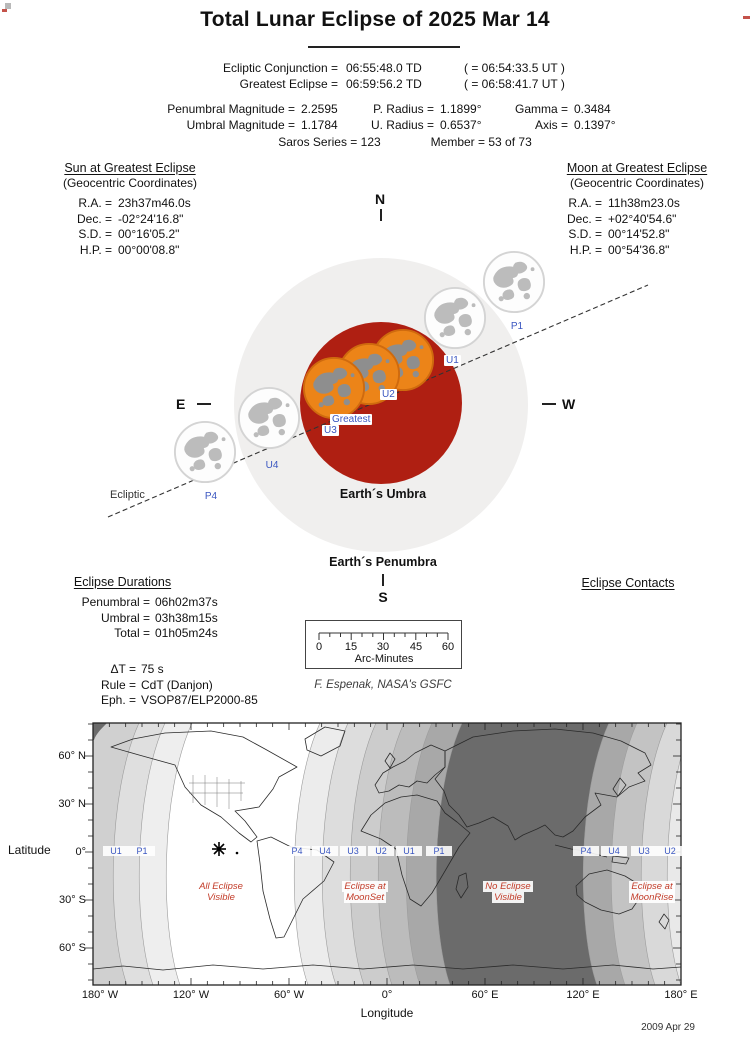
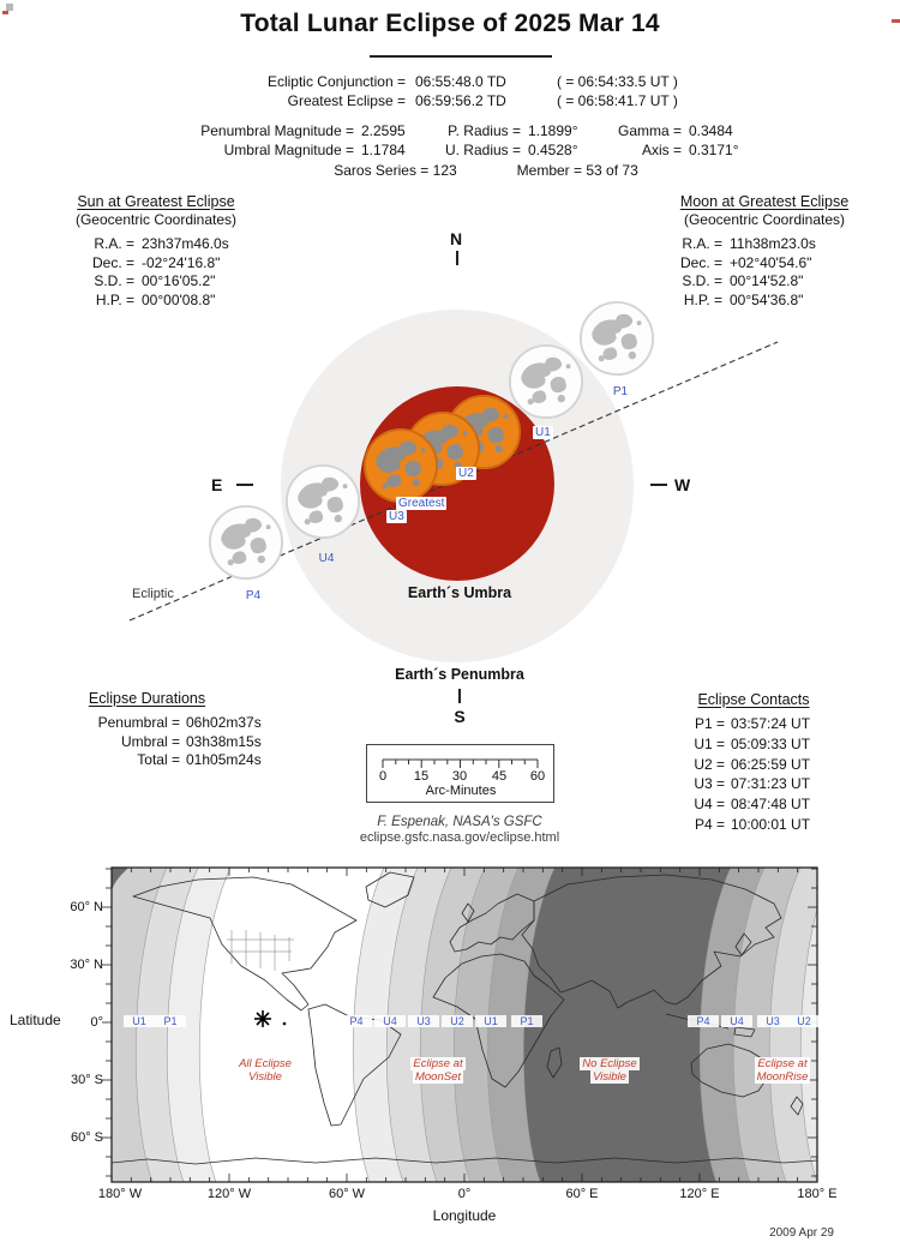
  Total Lunar Eclipse of 2025 Mar 14
  Ecliptic Conjunction = 06:55:48.0 TD ( = 06:54:33.5 UT )
  Greatest Eclipse = 06:59:56.2 TD ( = 06:58:41.7 UT )
  Penumbral Magnitude = 2.2595
  Umbral Magnitude = 1.1784
  P. Radius = 1.1899°
- U. Radius = 0.6537°
+ U. Radius = 0.4528°
  Gamma = 0.3484
- Axis = 0.1397°
+ Axis = 0.3171°
  Saros Series = 123
  Member = 53 of 73
  Sun at Greatest Eclipse
  (Geocentric Coordinates)
  R.A. =
  23h37m46.0s
  Dec. =
  -02°24'16.8"
  S.D. =
  00°16'05.2"
  H.P. =
  00°00'08.8"
  Moon at Greatest Eclipse
  (Geocentric Coordinates)
  R.A. =
  11h38m23.0s
  Dec. =
  +02°40'54.6"
  S.D. =
  00°14'52.8"
  H.P. =
  00°54'36.8"
  N
  E
  W
  P1
  U1
  U2
  Greatest
  U3
  U4
  P4
  Ecliptic
  Earth´s Umbra
  Earth´s Penumbra
  S
  0
  15
  30
  45
  60
  Arc-Minutes
  Eclipse Durations
  Penumbral =
  06h02m37s
  Umbral =
  03h38m15s
  Total =
  01h05m24s
- ΔT =
- 75 s
- Rule =
- CdT (Danjon)
- Eph. =
- VSOP87/ELP2000-85
  Eclipse Contacts
+ P1 =
+ 03:57:24 UT
+ U1 =
+ 05:09:33 UT
+ U2 =
+ 06:25:59 UT
+ U3 =
+ 07:31:23 UT
+ U4 =
+ 08:47:48 UT
+ P4 =
+ 10:00:01 UT
  F. Espenak, NASA's GSFC
+ eclipse.gsfc.nasa.gov/eclipse.html
  U1
  P1
  P4
  U4
  U3
  U2
  U1
  P1
  P4
  U4
  U3
  U2
  All Eclipse
  Visible
  Eclipse at
  MoonSet
  No Eclipse
  Visible
  Eclipse at
  MoonRise
  60° N
  30° N
  0°
  30° S
  60° S
  Latitude
  180° W
  120° W
  60° W
  0°
  60° E
  120° E
  180° E
  Longitude
  2009 Apr 29
